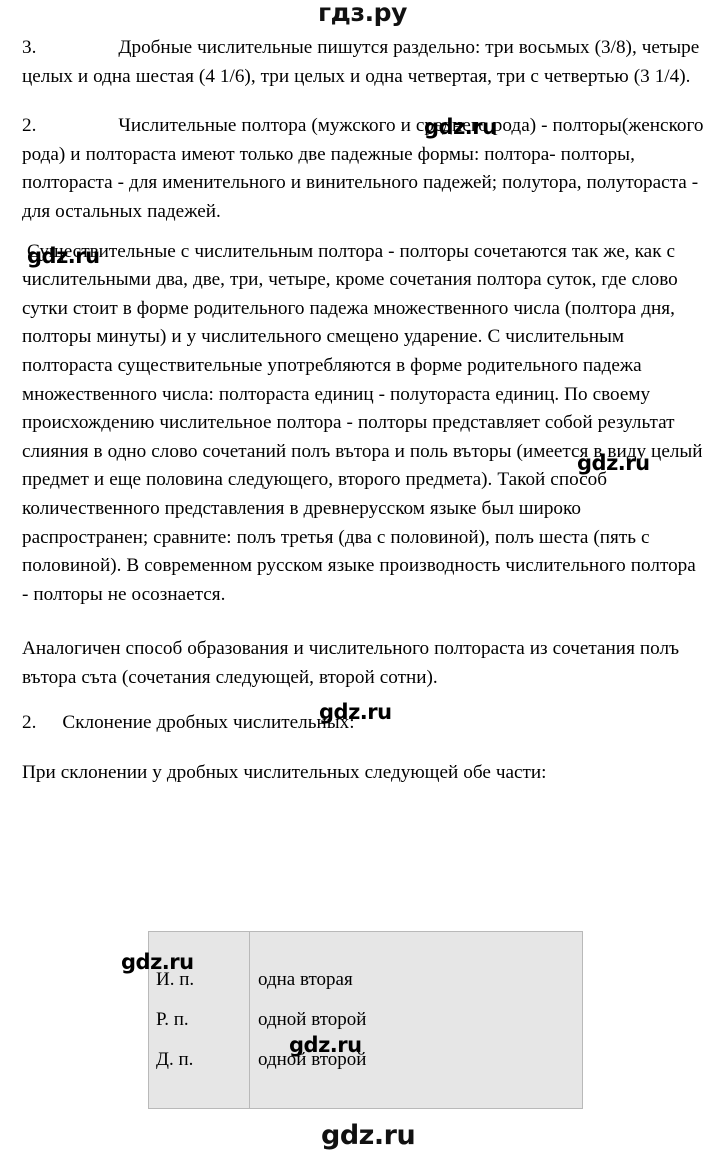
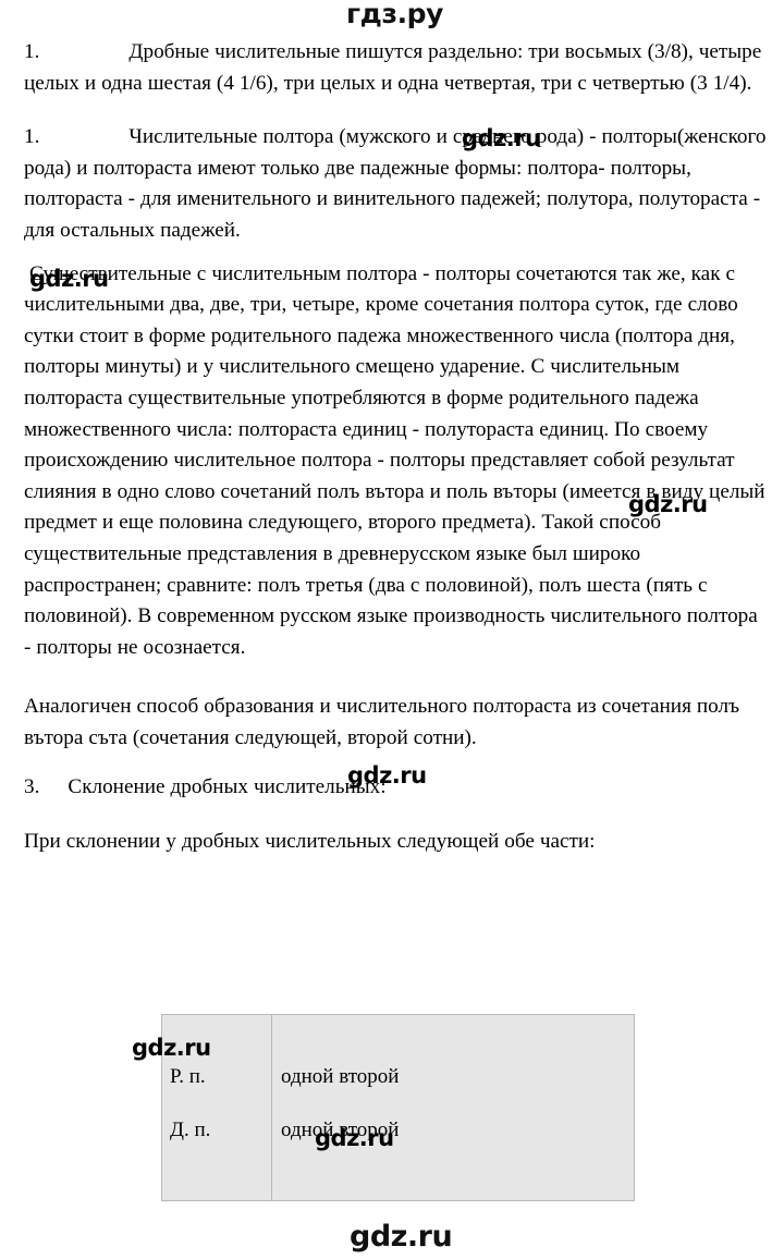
  гдз.ру
- 3. Дробные числительные пишутся раздельно: три восьмых (3/8), четыре целых и одна шестая (4 1/6), три целых и одна четвертая, три с четвертью (3 1/4).
+ 1. Дробные числительные пишутся раздельно: три восьмых (3/8), четыре целых и одна шестая (4 1/6), три целых и одна четвертая, три с четвертью (3 1/4).
- 2. Числительные полтора (мужского и среднего рода) - полторы(женского рода) и полтораста имеют только две падежные формы: полтора- полторы, полтораста - для именительного и винительного падежей; полутора, полутораста - для остальных падежей.
+ 1. Числительные полтора (мужского и среднего рода) - полторы(женского рода) и полтораста имеют только две падежные формы: полтора- полторы, полтораста - для именительного и винительного падежей; полутора, полутораста - для остальных падежей.
- Существительные с числительным полтора - полторы сочетаются так же, как с числительными два, две, три, четыре, кроме сочетания полтора суток, где слово сутки стоит в форме родительного падежа множественного числа (полтора дня, полторы минуты) и у числительного смещено ударение. С числительным полтораста существительные употребляются в форме родительного падежа множественного числа: полтораста единиц - полутораста единиц. По своему происхождению числительное полтора - полторы представляет собой результат слияния в одно слово сочетаний полъ вътора и поль въторы (имеется в виду целый предмет и еще половина следующего, второго предмета). Такой способ количественного представления в древнерусском языке был широко распространен; сравните: полъ третья (два с половиной), полъ шеста (пять с половиной). В современном русском языке производность числительного полтора - полторы не осознается.
+ Существительные с числительным полтора - полторы сочетаются так же, как с числительными два, две, три, четыре, кроме сочетания полтора суток, где слово сутки стоит в форме родительного падежа множественного числа (полтора дня, полторы минуты) и у числительного смещено ударение. С числительным полтораста существительные употребляются в форме родительного падежа множественного числа: полтораста единиц - полутораста единиц. По своему происхождению числительное полтора - полторы представляет собой результат слияния в одно слово сочетаний полъ вътора и поль въторы (имеется в виду целый предмет и еще половина следующего, второго предмета). Такой способ существительные представления в древнерусском языке был широко распространен; сравните: полъ третья (два с половиной), полъ шеста (пять с половиной). В современном русском языке производность числительного полтора - полторы не осознается.
  Аналогичен способ образования и числительного полтораста из сочетания полъ вътора съта (сочетания следующей, второй сотни).
- 2. Склонение дробных числительных:
+ 3. Склонение дробных числительных:
  При склонении у дробных числительных следующей обе части:
- И. п.	одна вторая
  Р. п.	одной второй
  Д. п.	одной второй
  gdz.ru
  gdz.ru
  gdz.ru
  gdz.ru
  gdz.ru
  gdz.ru
  gdz.ru
